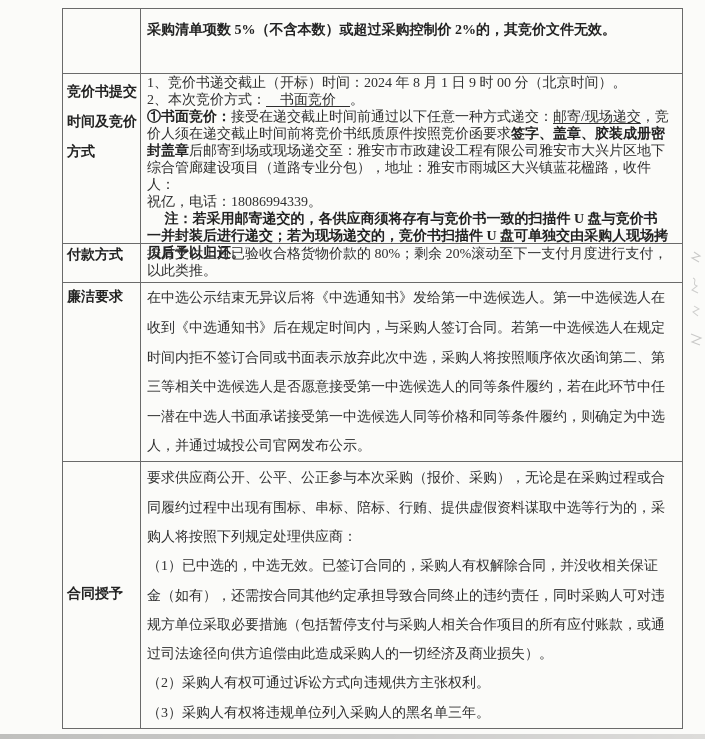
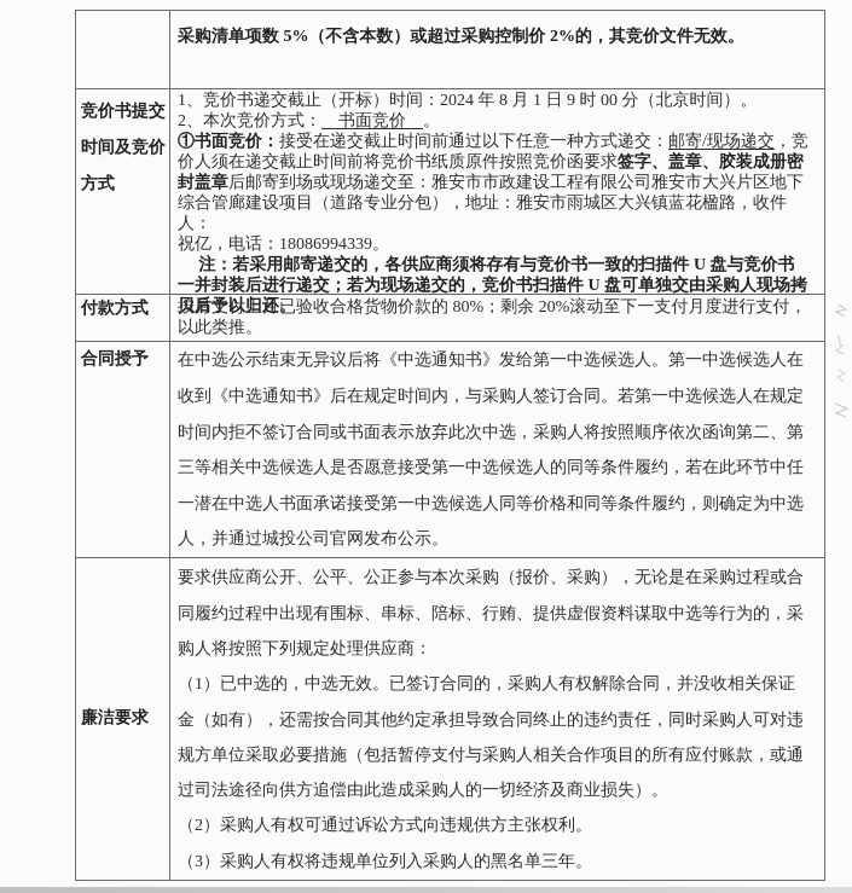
  采购清单项数 5%（不含本数）或超过采购控制价 2%的，其竞价文件无效。
  竞价书提交
  时间及竞价
  方式
  1、竞价书递交截止（开标）时间：2024 年 8 月 1 日 9 时 00 分（北京时间）。
  2、本次竞价方式： 书面竞价 。
  ①书面竞价：接受在递交截止时间前通过以下任意一种方式递交：邮寄/现场递交，竞
  价人须在递交截止时间前将竞价书纸质原件按照竞价函要求签字、盖章、胶装成册密
  封盖章后邮寄到场或现场递交至：雅安市市政建设工程有限公司雅安市大兴片区地下
  综合管廊建设项目（道路专业分包），地址：雅安市雨城区大兴镇蓝花楹路，收件人：
  祝亿，电话：18086994339。
  注：若采用邮寄递交的，各供应商须将存有与竞价书一致的扫描件 U 盘与竞价书
  一并封装后进行递交；若为现场递交的，竞价书扫描件 U 盘可单独交由采购人现场拷
  贝后予以归还。
  付款方式
  按月支付上月已验收合格货物价款的 80%；剩余 20%滚动至下一支付月度进行支付，
  以此类推。
- 廉洁要求
+ 合同授予
  在中选公示结束无异议后将《中选通知书》发给第一中选候选人。第一中选候选人在
  收到《中选通知书》后在规定时间内，与采购人签订合同。若第一中选候选人在规定
  时间内拒不签订合同或书面表示放弃此次中选，采购人将按照顺序依次函询第二、第
  三等相关中选候选人是否愿意接受第一中选候选人的同等条件履约，若在此环节中任
  一潜在中选人书面承诺接受第一中选候选人同等价格和同等条件履约，则确定为中选
  人，并通过城投公司官网发布公示。
- 合同授予
+ 廉洁要求
  要求供应商公开、公平、公正参与本次采购（报价、采购），无论是在采购过程或合
  同履约过程中出现有围标、串标、陪标、行贿、提供虚假资料谋取中选等行为的，采
  购人将按照下列规定处理供应商：
  （1）已中选的，中选无效。已签订合同的，采购人有权解除合同，并没收相关保证
  金（如有），还需按合同其他约定承担导致合同终止的违约责任，同时采购人可对违
  规方单位采取必要措施（包括暂停支付与采购人相关合作项目的所有应付账款，或通
  过司法途径向供方追偿由此造成采购人的一切经济及商业损失）。
  （2）采购人有权可通过诉讼方式向违规供方主张权利。
  （3）采购人有权将违规单位列入采购人的黑名单三年。
